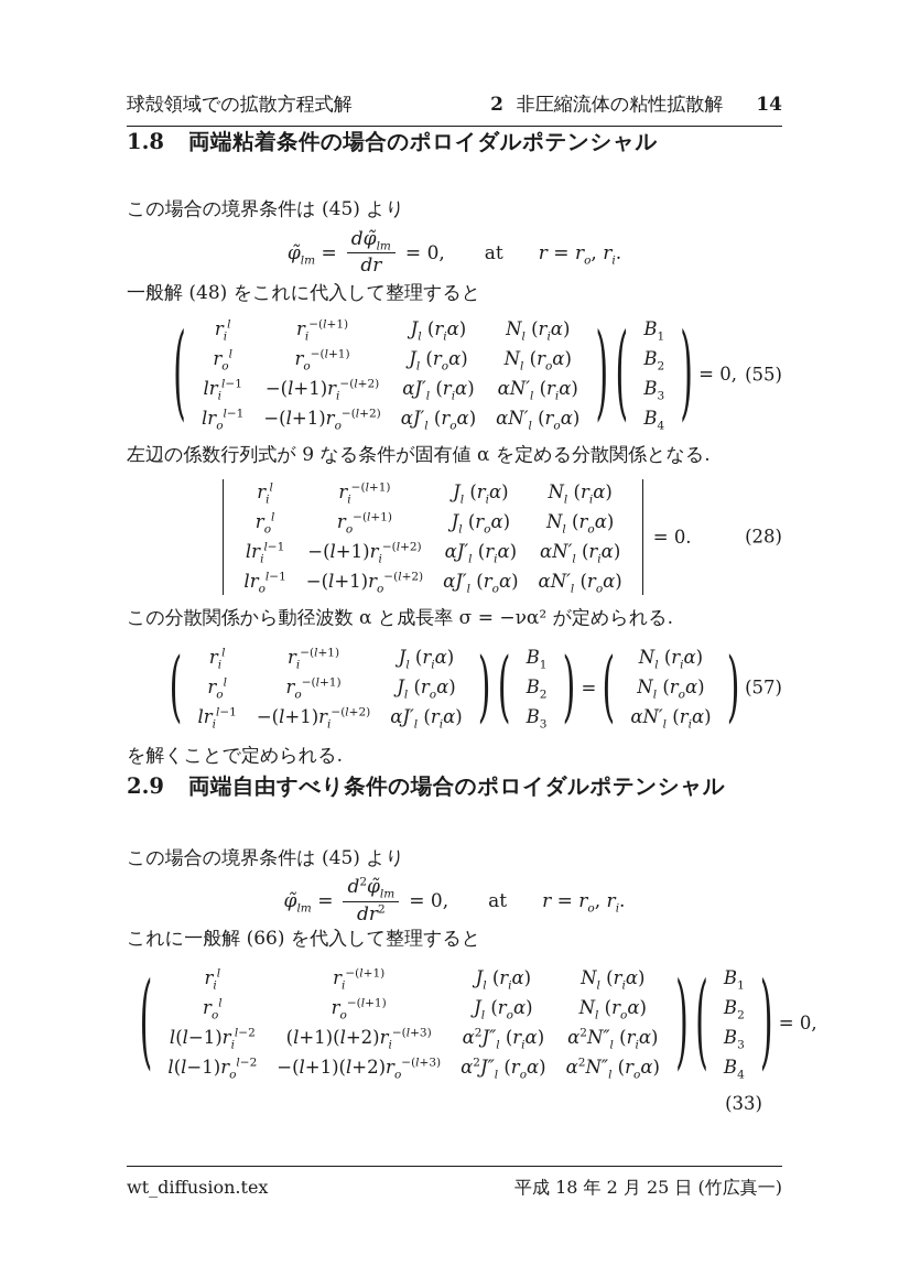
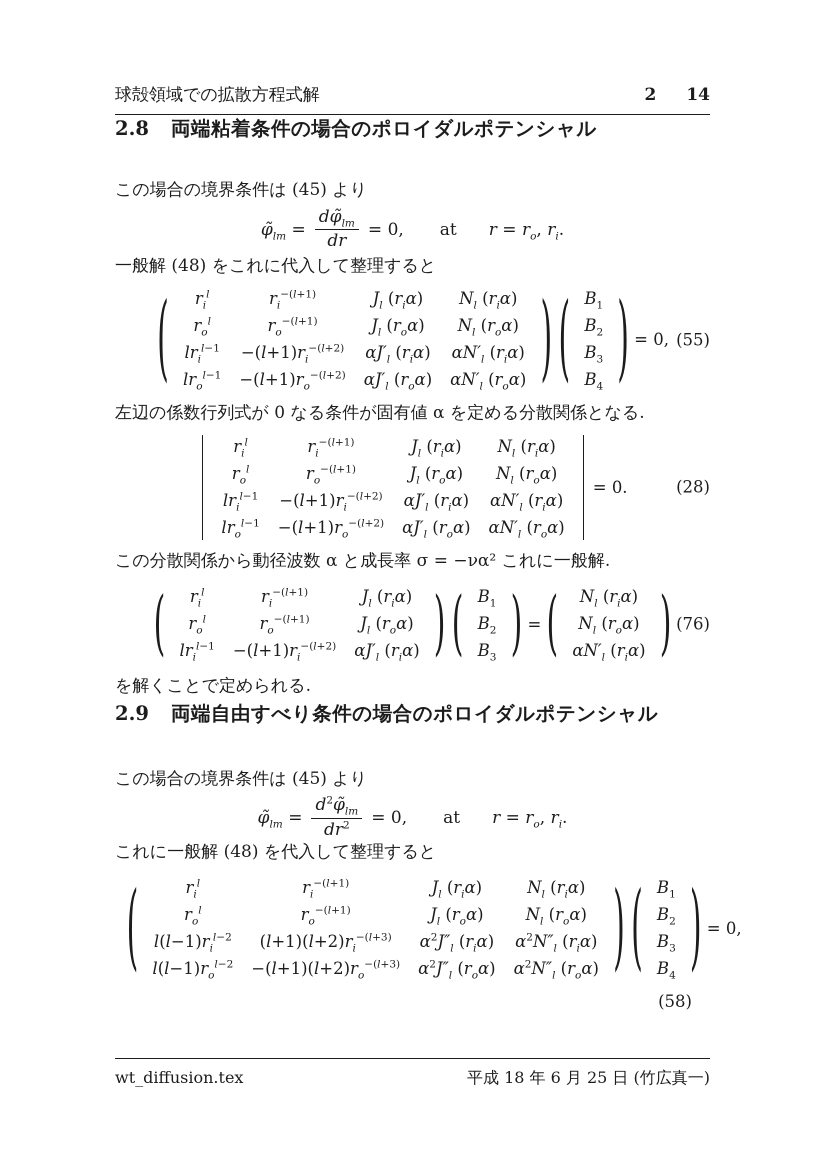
  球殻領域での拡散方程式解
  2
- 非圧縮流体の粘性拡散解
  14
- 1.8
+ 2.8
  両端粘着条件の場合のポロイダルポテンシャル
  この場合の境界条件は (45) より
  φ̃lm =
  dφ̃lm
  dr
  = 0,
  at
  r = ro, ri.
  一般解 (48) をこれに代入して整理すると
  (
  ril
  ri−(l+1)
  Jl (riα)
  Nl (riα)
  rol
  ro−(l+1)
  Jl (roα)
  Nl (roα)
  lril−1
  −(l+1)ri−(l+2)
  αJ′l (riα)
  αN′l (riα)
  lrol−1
  −(l+1)ro−(l+2)
  αJ′l (roα)
  αN′l (roα)
  )
  (
  B1
  B2
  B3
  B4
  )
  = 0,
  (55)
- 左辺の係数行列式が 9 なる条件が固有値 α を定める分散関係となる.
+ 左辺の係数行列式が 0 なる条件が固有値 α を定める分散関係となる.
  ril
  ri−(l+1)
  Jl (riα)
  Nl (riα)
  rol
  ro−(l+1)
  Jl (roα)
  Nl (roα)
  lril−1
  −(l+1)ri−(l+2)
  αJ′l (riα)
  αN′l (riα)
  lrol−1
  −(l+1)ro−(l+2)
  αJ′l (roα)
  αN′l (roα)
  = 0.
  (28)
- この分散関係から動径波数 α と成長率 σ = −να² が定められる.
+ この分散関係から動径波数 α と成長率 σ = −να² これに一般解.
  (
  ril
  ri−(l+1)
  Jl (riα)
  rol
  ro−(l+1)
  Jl (roα)
  lril−1
  −(l+1)ri−(l+2)
  αJ′l (riα)
  )
  (
  B1
  B2
  B3
  )
  =
  (
  Nl (riα)
  Nl (roα)
  αN′l (riα)
  )
- (57)
+ (76)
  を解くことで定められる.
  2.9
  両端自由すべり条件の場合のポロイダルポテンシャル
  この場合の境界条件は (45) より
  φ̃lm =
  d2φ̃lm
  dr2
  = 0,
  at
  r = ro, ri.
- これに一般解 (66) を代入して整理すると
+ これに一般解 (48) を代入して整理すると
  (
  ril
  ri−(l+1)
  Jl (riα)
  Nl (riα)
  rol
  ro−(l+1)
  Jl (roα)
  Nl (roα)
  l(l−1)ril−2
  (l+1)(l+2)ri−(l+3)
  α2J″l (riα)
  α2N″l (riα)
  l(l−1)rol−2
  −(l+1)(l+2)ro−(l+3)
  α2J″l (roα)
  α2N″l (roα)
  )
  (
  B1
  B2
  B3
  B4
  )
  = 0,
- (33)
+ (58)
  wt_diffusion.tex
- 平成 18 年 2 月 25 日 (竹広真一)
+ 平成 18 年 6 月 25 日 (竹広真一)
